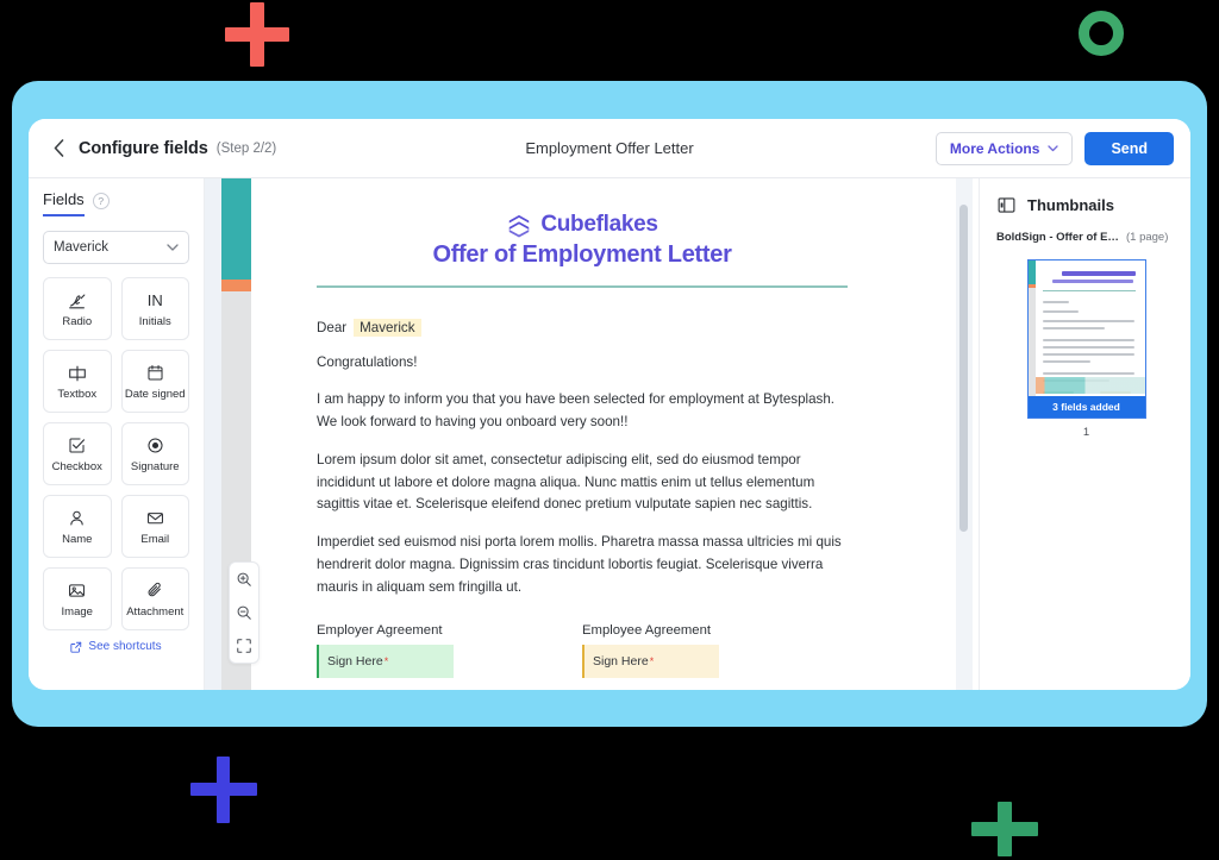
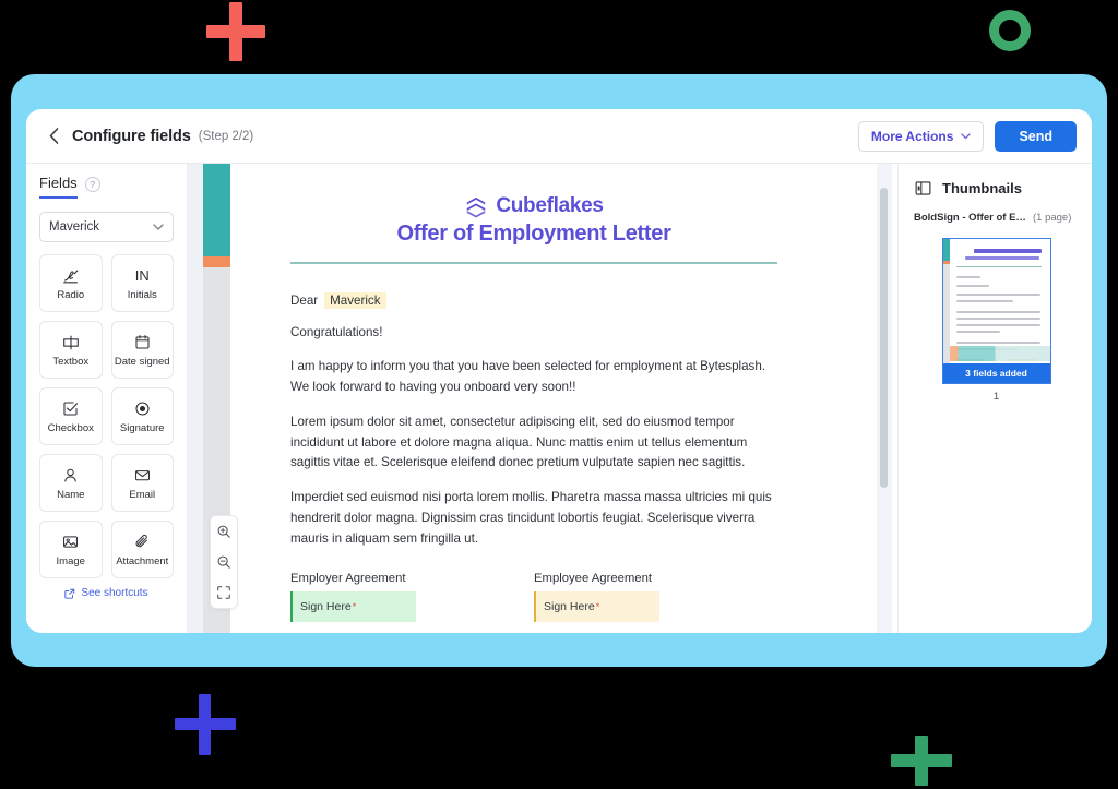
  Configure fields
  (Step 2/2)
- Employment Offer Letter
  More Actions
  Send
  Fields
  ?
  Maverick
  Radio
  IN
  Initials
  Textbox
  Date signed
  Checkbox
  Signature
  Name
  Email
  Image
  Attachment
  See shortcuts
  Cubeflakes
  Offer of Employment Letter
  Dear
  Maverick
  Congratulations!
  I am happy to inform you that you have been selected for employment at Bytesplash. We look forward to having you onboard very soon!!
  Lorem ipsum dolor sit amet, consectetur adipiscing elit, sed do eiusmod tempor incididunt ut labore et dolore magna aliqua. Nunc mattis enim ut tellus elementum sagittis vitae et. Scelerisque eleifend donec pretium vulputate sapien nec sagittis.
  Imperdiet sed euismod nisi porta lorem mollis. Pharetra massa massa ultricies mi quis hendrerit dolor magna. Dignissim cras tincidunt lobortis feugiat. Scelerisque viverra mauris in aliquam sem fringilla ut.
  Employer Agreement
  Sign Here
  *
  Employee Agreement
  Sign Here
  *
  Thumbnails
  BoldSign - Offer of Em
  (1 page)
  3 fields added
  1
